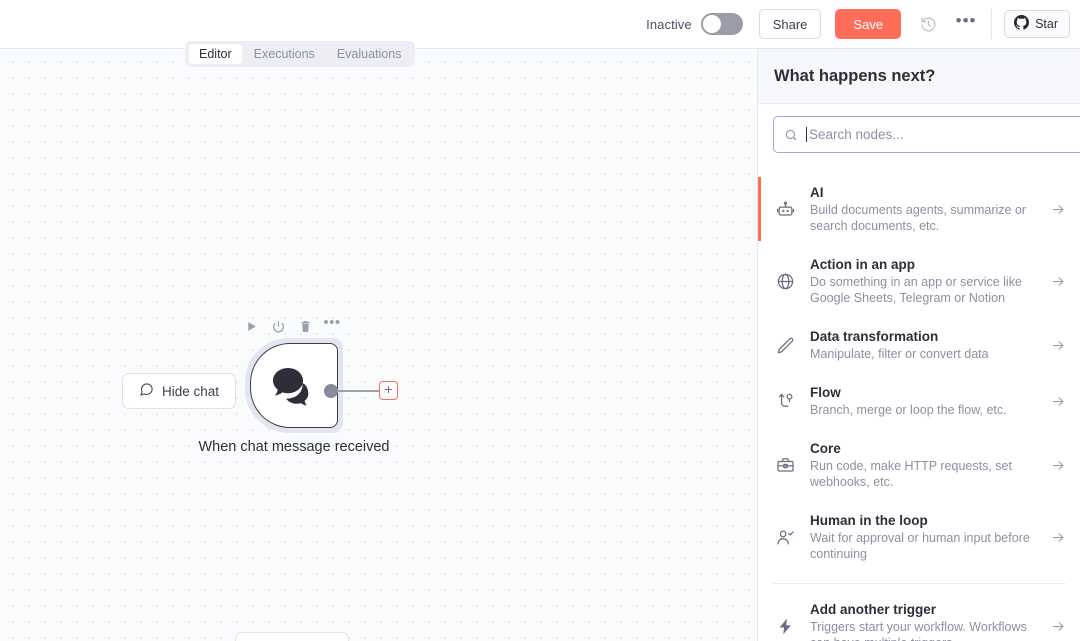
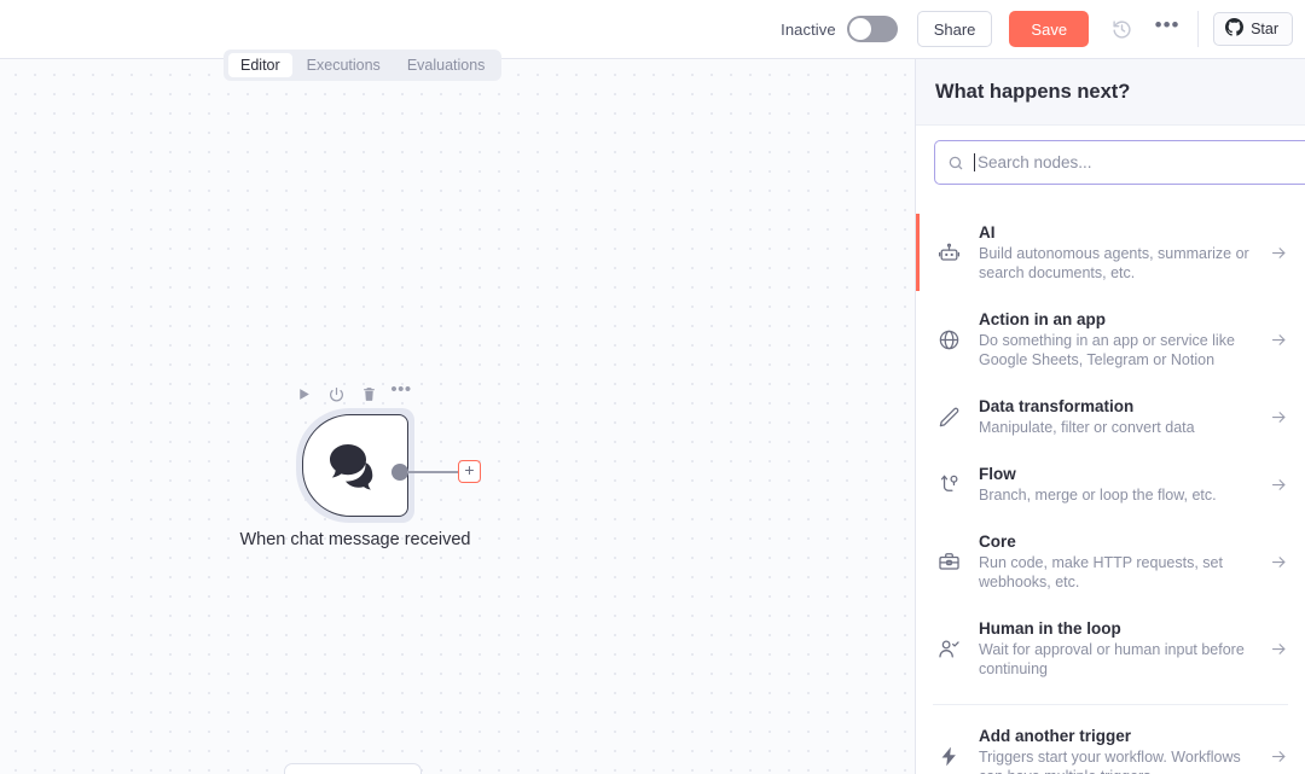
  Inactive
  Share
  Save
  •••
  Star
  Editor
  Executions
  Evaluations
  •••
  When chat message received
  +
- Hide chat
  What happens next?
  Search nodes...
  AI
- Build documents agents, summarize or search documents, etc.
+ Build autonomous agents, summarize or search documents, etc.
  Action in an app
  Do something in an app or service like Google Sheets, Telegram or Notion
  Data transformation
  Manipulate, filter or convert data
  Flow
  Branch, merge or loop the flow, etc.
  Core
  Run code, make HTTP requests, set webhooks, etc.
  Human in the loop
  Wait for approval or human input before continuing
  Add another trigger
